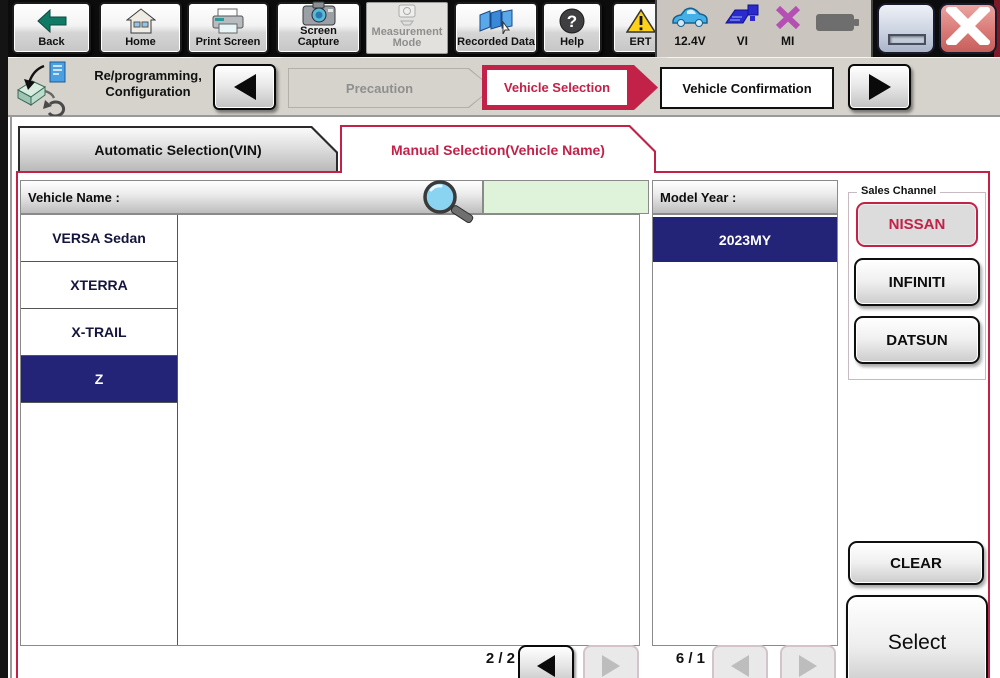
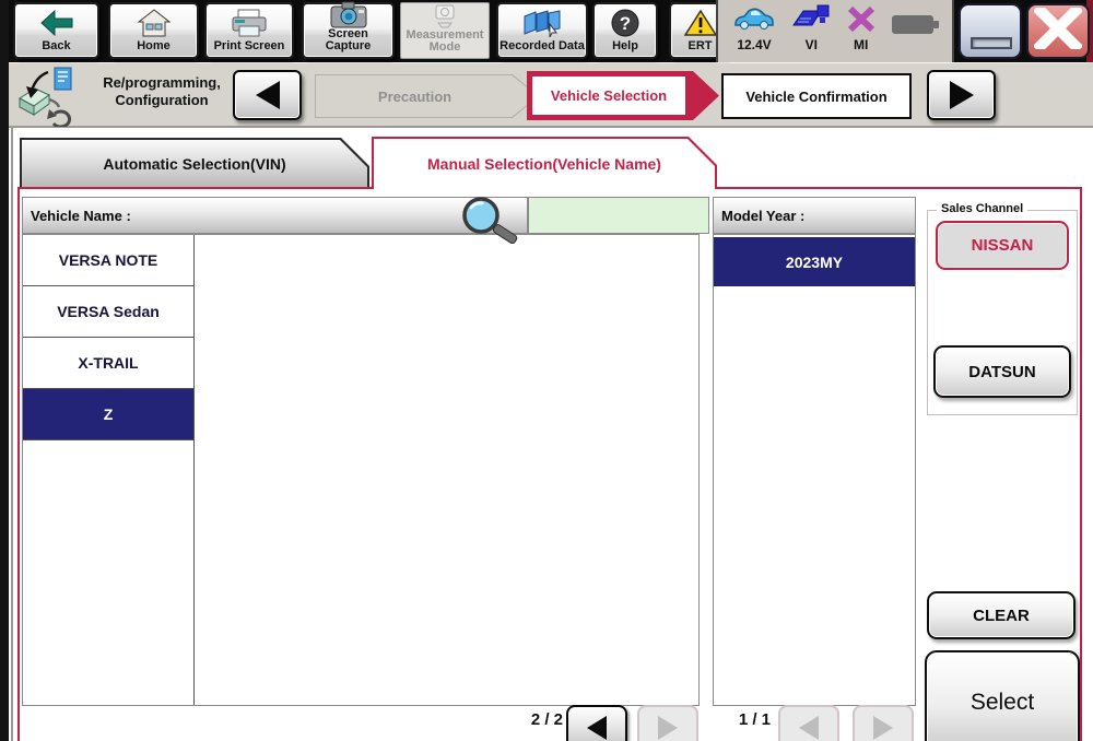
  Back
  Home
  Print Screen
  Screen Capture
  Measurement Mode
  Recorded Data
  ?
  Help
  ERT
  12.4V
  VI
  MI
  Re/programming,
  Configuration
  Precaution
  Vehicle Selection
  Vehicle Confirmation
  Vehicle Name :
  Model Year :
+ VERSA NOTE
  VERSA Sedan
- XTERRA
  X-TRAIL
  Z
  2023MY
  Sales Channel
  NISSAN
- INFINITI
  DATSUN
  CLEAR
  Select
  2 / 2
- 6 / 1
+ 1 / 1
  Automatic Selection(VIN)
  Manual Selection(Vehicle Name)
